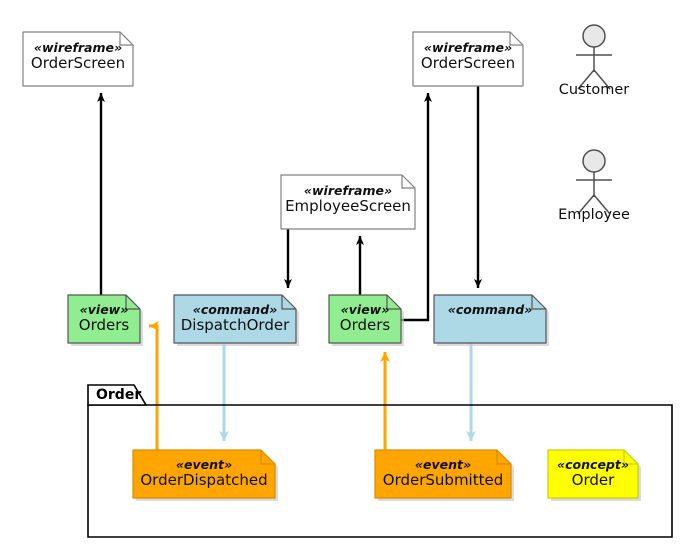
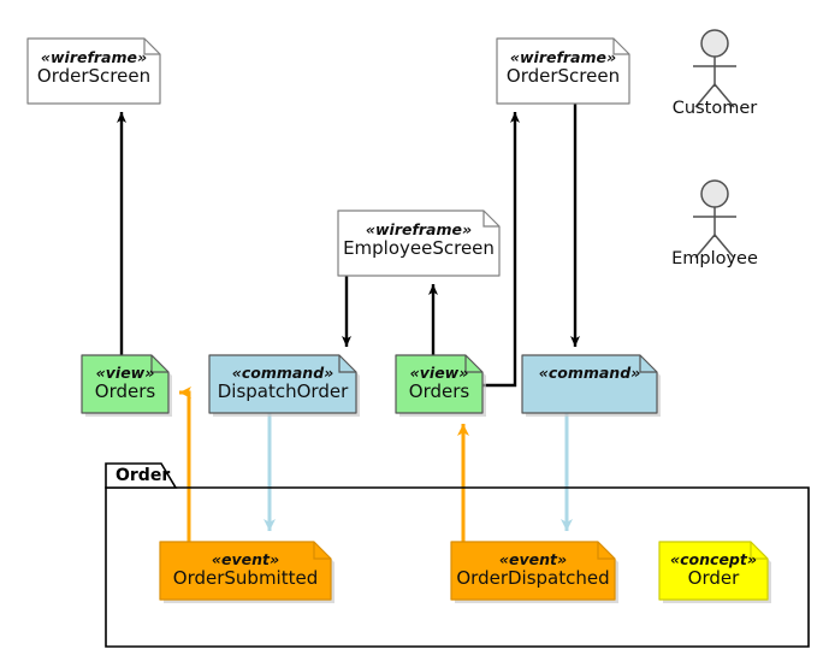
  «wireframe»
  OrderScreen
  «wireframe»
  OrderScreen
  «wireframe»
  EmployeeScreen
  «view»
  Orders
  «command»
  DispatchOrder
  «view»
  Orders
  «command»
  «event»
- OrderDispatched
+ OrderSubmitted
  «event»
- OrderSubmitted
+ OrderDispatched
  «concept»
  Order
  Customer
  Employee
  Order
